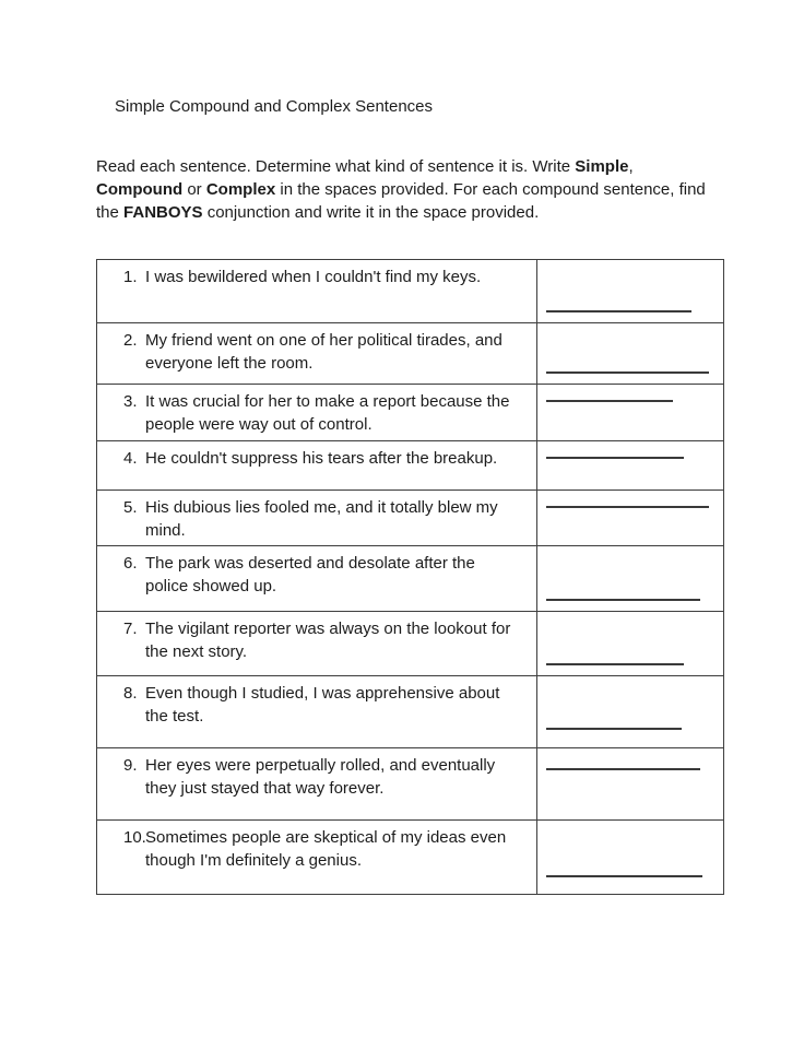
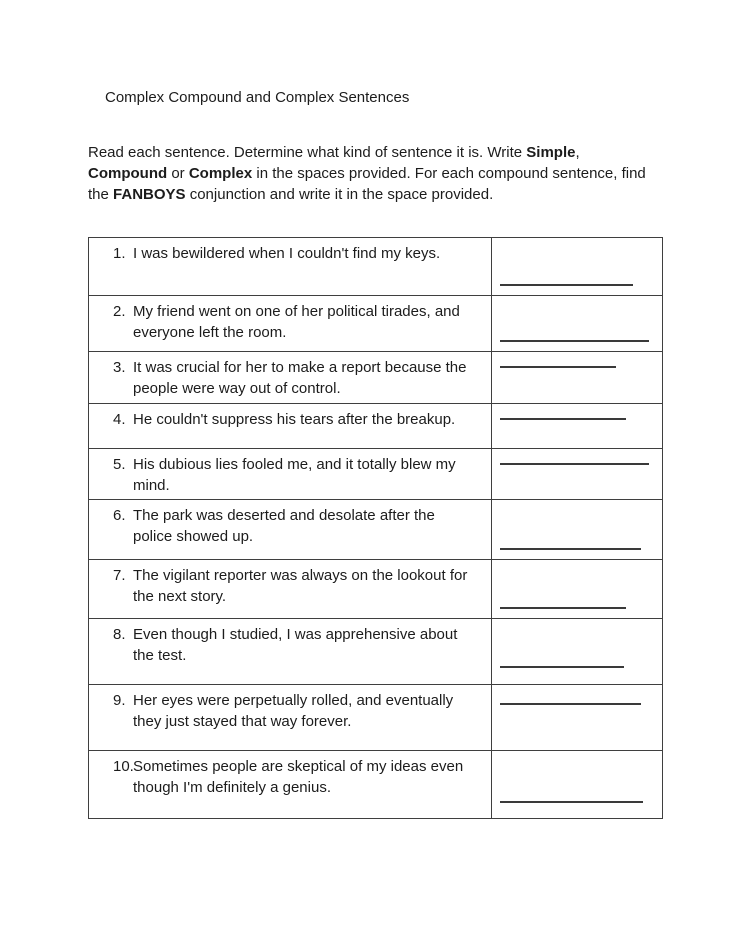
- Simple Compound and Complex Sentences
+ Complex Compound and Complex Sentences
  Read each sentence. Determine what kind of sentence it is. Write Simple,
  Compound or Complex in the spaces provided. For each compound sentence, find
  the FANBOYS conjunction and write it in the space provided.
  1.
  I was bewildered when I couldn't find my keys.
  2.
  My friend went on one of her political tirades, and
  everyone left the room.
  3.
  It was crucial for her to make a report because the
  people were way out of control.
  4.
  He couldn't suppress his tears after the breakup.
  5.
  His dubious lies fooled me, and it totally blew my
  mind.
  6.
  The park was deserted and desolate after the
  police showed up.
  7.
  The vigilant reporter was always on the lookout for
  the next story.
  8.
  Even though I studied, I was apprehensive about
  the test.
  9.
  Her eyes were perpetually rolled, and eventually
  they just stayed that way forever.
  10.
  Sometimes people are skeptical of my ideas even
  though I'm definitely a genius.
